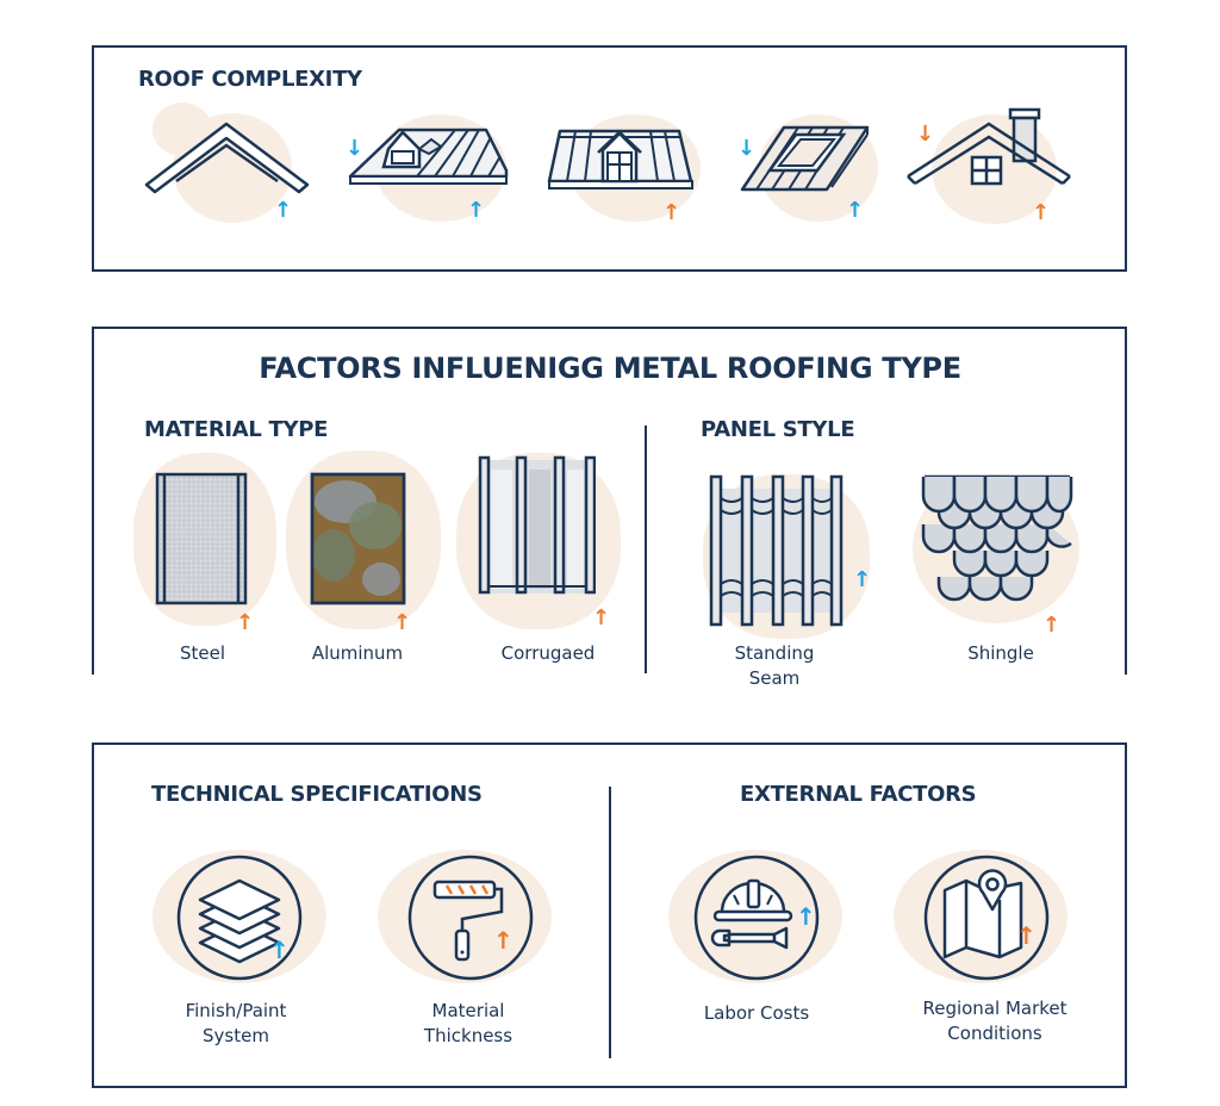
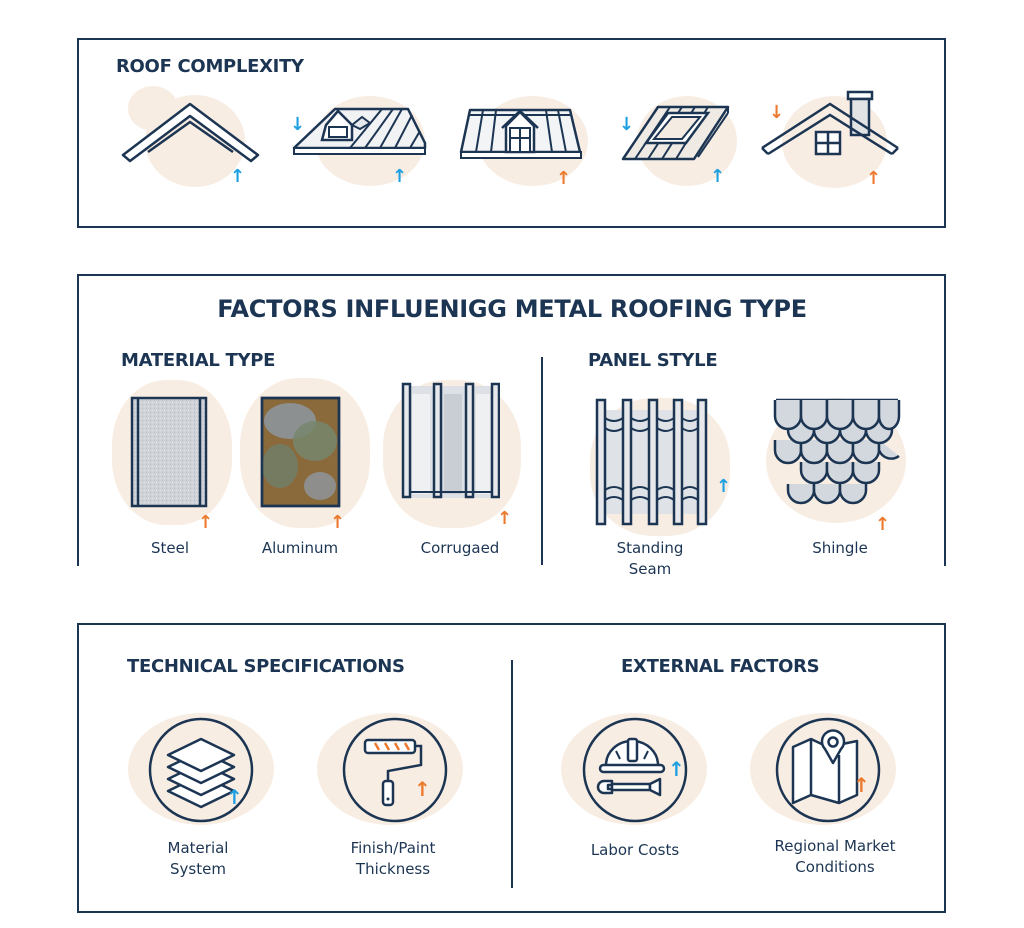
  ROOF COMPLEXITY
  ↑
  ↓
  ↑
  ↑
  ↓
  ↑
  ↓
  ↑
  FACTORS INFLUENIGG METAL ROOFING TYPE
  MATERIAL TYPE
  ↑
  Steel
  ↑
  Aluminum
  ↑
  Corrugaed
  PANEL STYLE
  ↑
  Standing
  Seam
  ↑
  Shingle
  TECHNICAL SPECIFICATIONS
  ↑
- Finish/Paint
+ Material
  System
  ↑
- Material
+ Finish/Paint
  Thickness
  EXTERNAL FACTORS
  ↑
  Labor Costs
  ↑
  Regional Market
  Conditions
